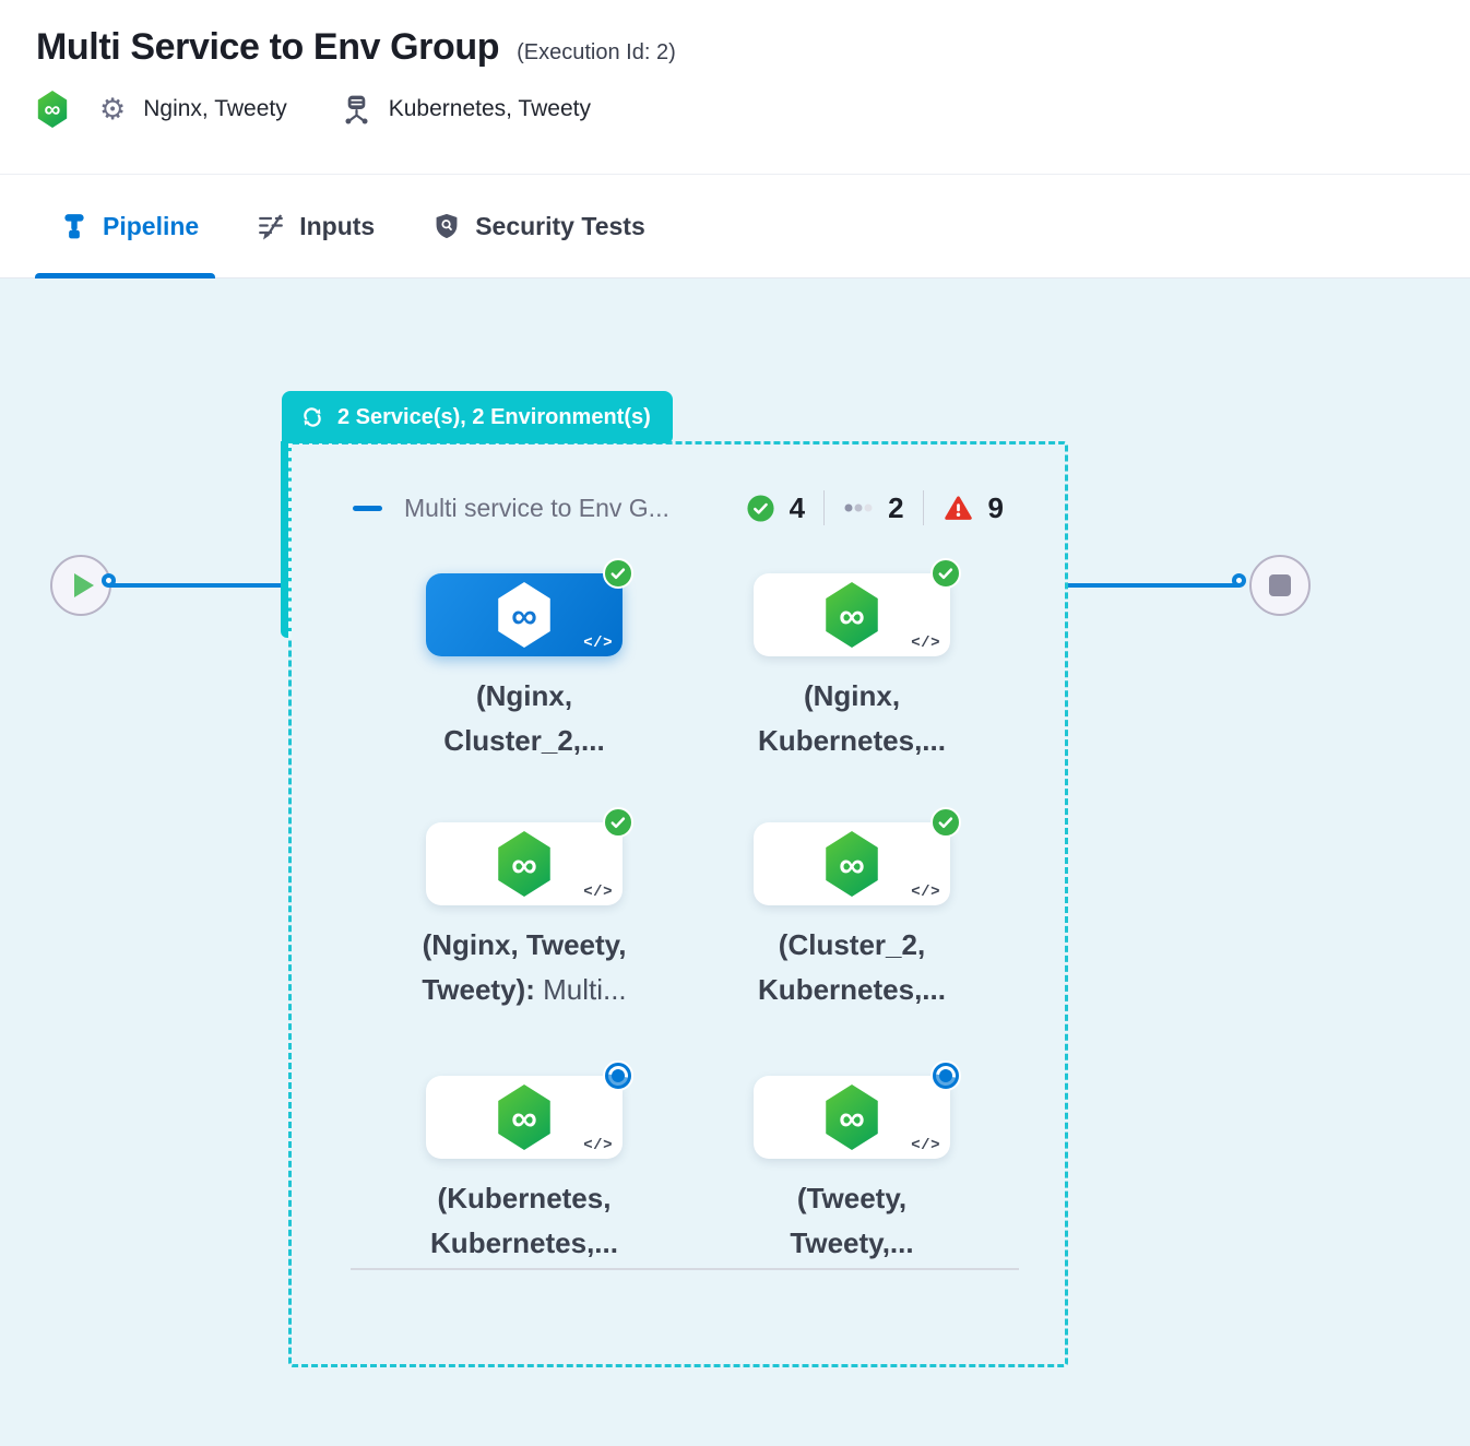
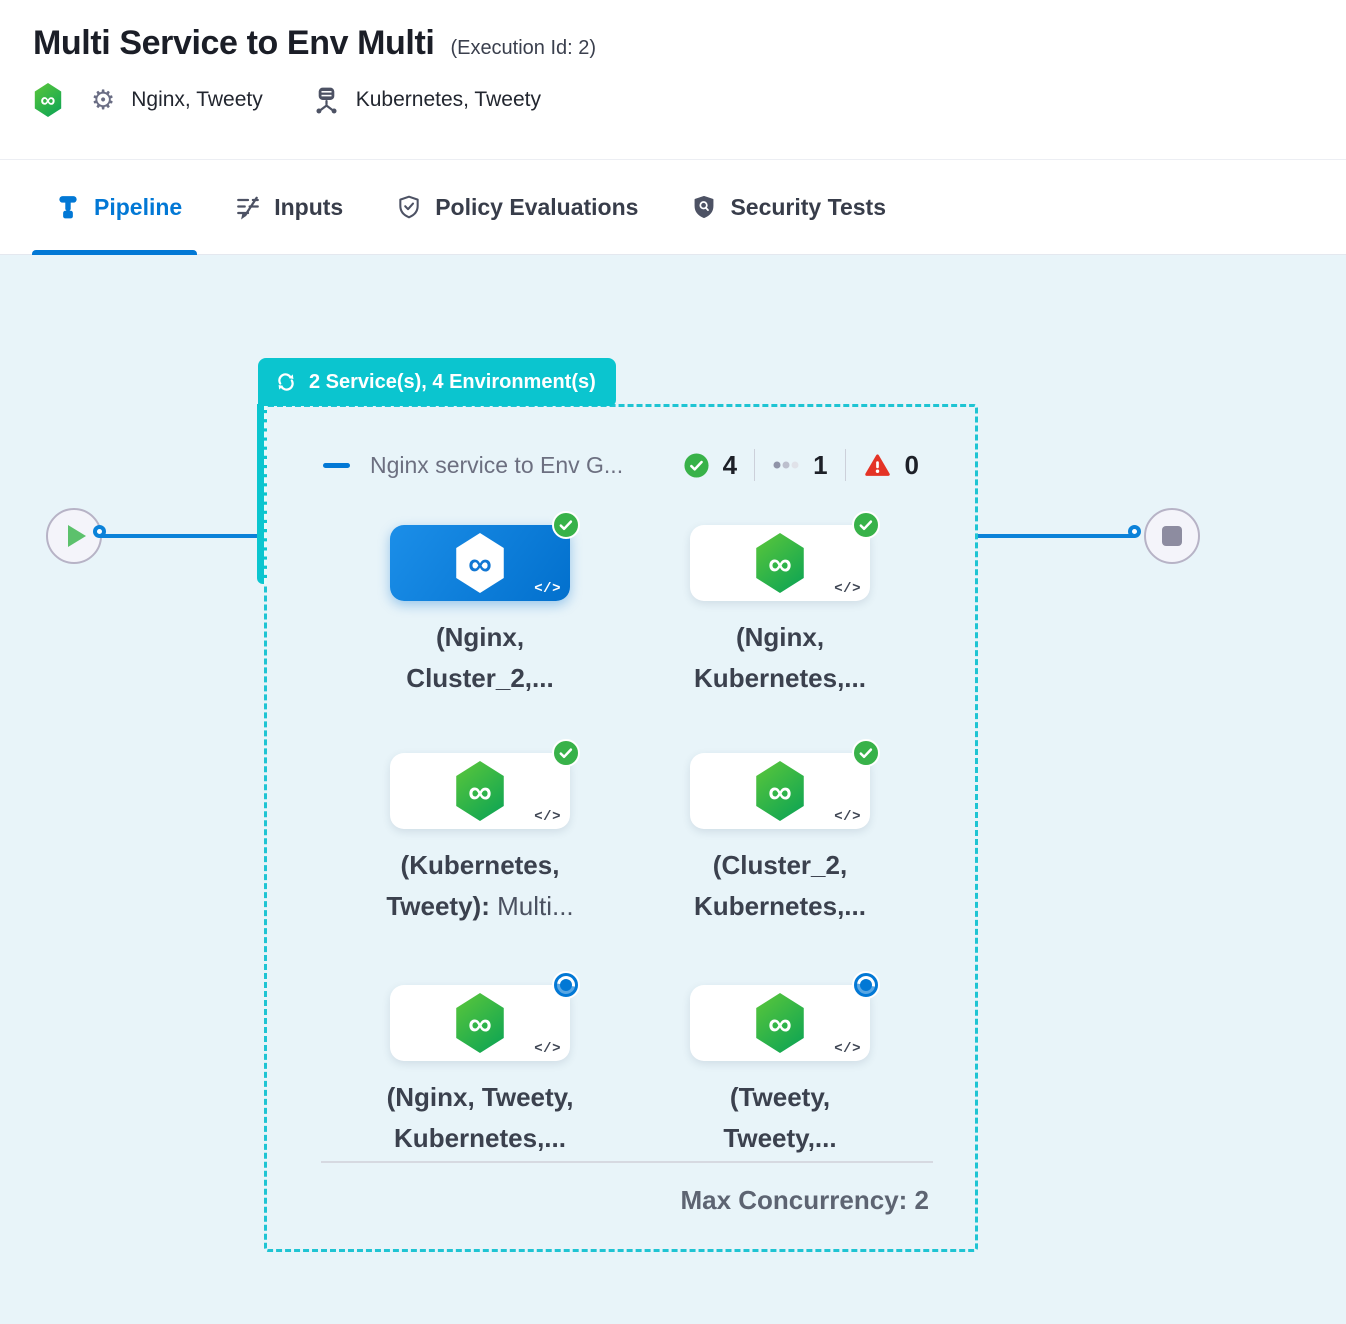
- Multi Service to Env Group
+ Multi Service to Env Multi
  (Execution Id: 2)
  ∞
  ⚙
  Nginx, Tweety
  Kubernetes, Tweety
  Pipeline
  Inputs
+ Policy Evaluations
  Security Tests
- 2 Service(s), 2 Environment(s)
+ 2 Service(s), 4 Environment(s)
- Multi service to Env G...
+ Nginx service to Env G...
  4
- 2
+ 1
- 9
+ 0
  ∞
  </>
  (Nginx,
  Cluster_2,...
  ∞
  </>
  (Nginx,
  Kubernetes,...
  ∞
  </>
- (Nginx, Tweety,
+ (Kubernetes,
  Tweety): Multi...
  ∞
  </>
  (Cluster_2,
  Kubernetes,...
  ∞
  </>
- (Kubernetes,
+ (Nginx, Tweety,
  Kubernetes,...
  ∞
  </>
  (Tweety,
  Tweety,...
+ Max Concurrency: 2
